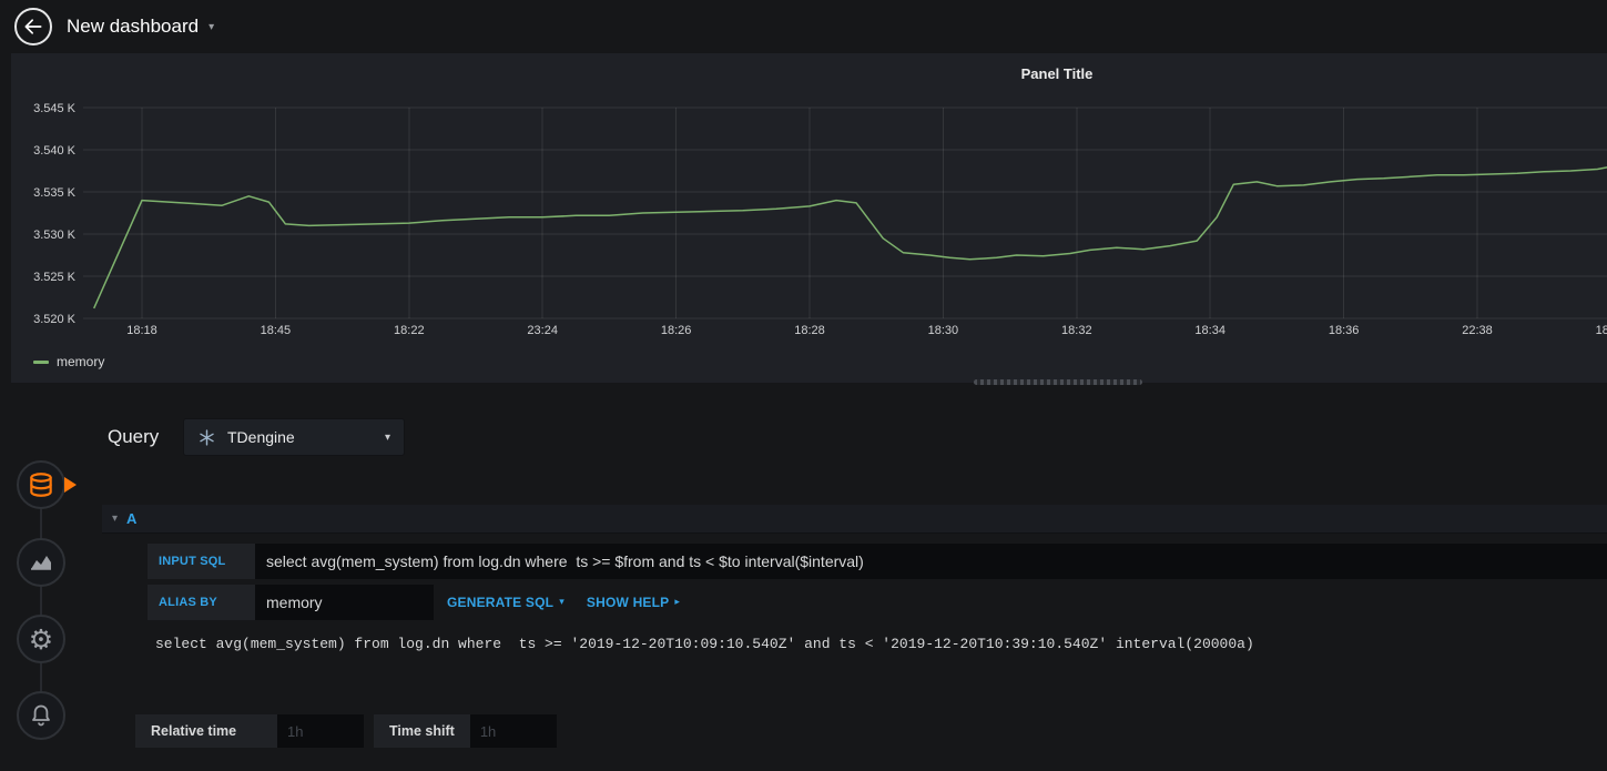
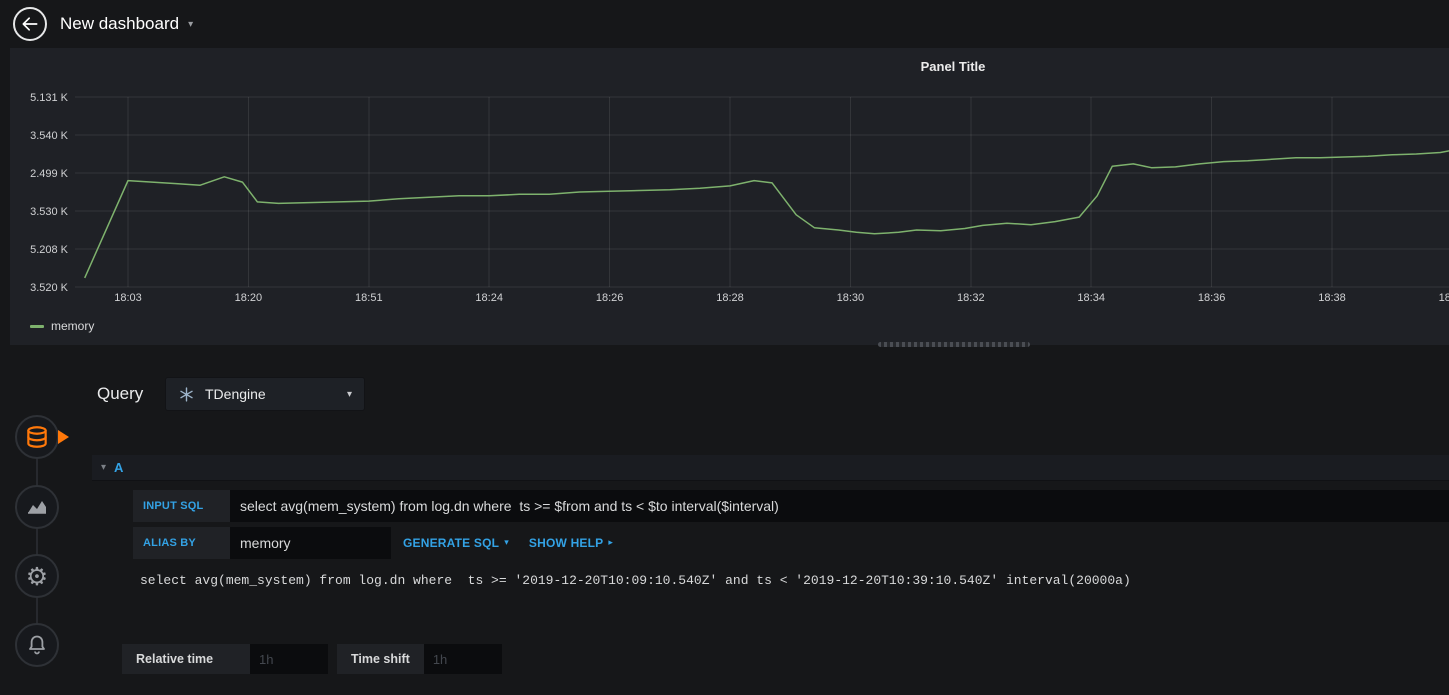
  New dashboard
  ▾
  Panel Title
- 3.545 K
+ 5.131 K
  3.540 K
- 3.535 K
+ 2.499 K
  3.530 K
- 3.525 K
+ 5.208 K
  3.520 K
- 18:18
+ 18:03
- 18:45
+ 18:20
- 18:22
+ 18:51
- 23:24
+ 18:24
  18:26
  18:28
  18:30
  18:32
  18:34
  18:36
- 22:38
+ 18:38
  memory
  ⚙
  Query
  TDengine
  ▾
  ▾
  A
  INPUT SQL
  select avg(mem_system) from log.dn where ts >= $from and ts < $to interval($interval)
  ALIAS BY
  memory
  GENERATE SQL
  ▾
  SHOW HELP
  ▸
  select avg(mem_system) from log.dn where ts >= '2019-12-20T10:09:10.540Z' and ts < '2019-12-20T10:39:10.540Z' interval(20000a)
  Relative time
  1h
  Time shift
  1h
